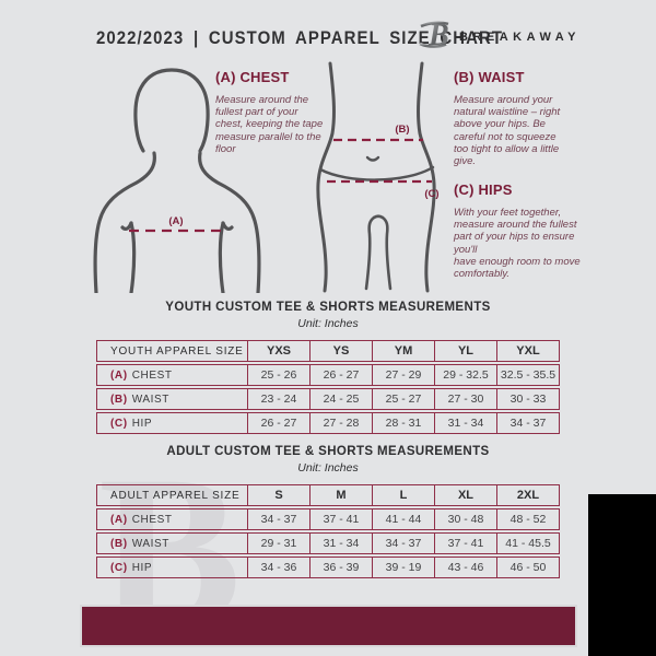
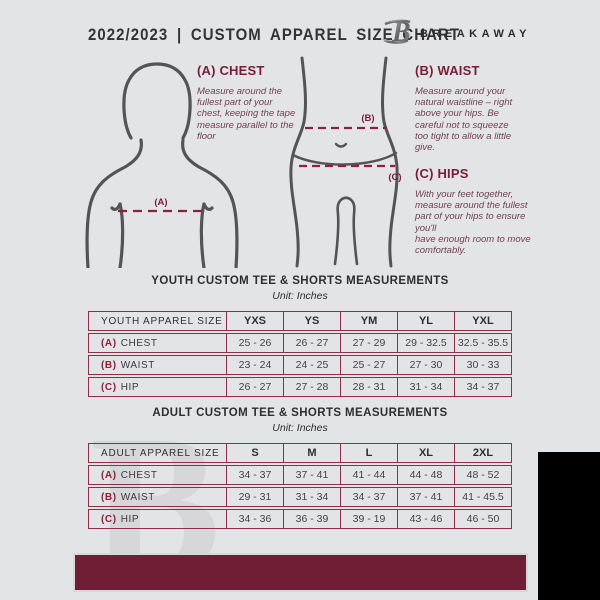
  2022/2023 | CUSTOM APPAREL SIZE CHART
  B
  BREAKAWAY
  (A)
  (A) CHEST
  Measure around the fullest part of your chest, keeping the tape measure parallel to the floor
  (B)
  (C)
  (B) WAIST
  Measure around your natural waistline – right above your hips. Be careful not to squeeze too tight to allow a little give.
  (C) HIPS
  With your feet together, measure around the fullest part of your hips to ensure you'll
  have enough room to move comfortably.
  B
  YOUTH CUSTOM TEE & SHORTS MEASUREMENTS
  Unit: Inches
  YOUTH APPAREL SIZE	YXS	YS	YM	YL	YXL
  (A) CHEST	25 - 26	26 - 27	27 - 29	29 - 32.5	32.5 - 35.5
  (B) WAIST	23 - 24	24 - 25	25 - 27	27 - 30	30 - 33
  (C) HIP	26 - 27	27 - 28	28 - 31	31 - 34	34 - 37
  ADULT CUSTOM TEE & SHORTS MEASUREMENTS
  Unit: Inches
  ADULT APPAREL SIZE	S	M	L	XL	2XL
- (A) CHEST	34 - 37	37 - 41	41 - 44	30 - 48	48 - 52
+ (A) CHEST	34 - 37	37 - 41	41 - 44	44 - 48	48 - 52
  (B) WAIST	29 - 31	31 - 34	34 - 37	37 - 41	41 - 45.5
  (C) HIP	34 - 36	36 - 39	39 - 19	43 - 46	46 - 50
